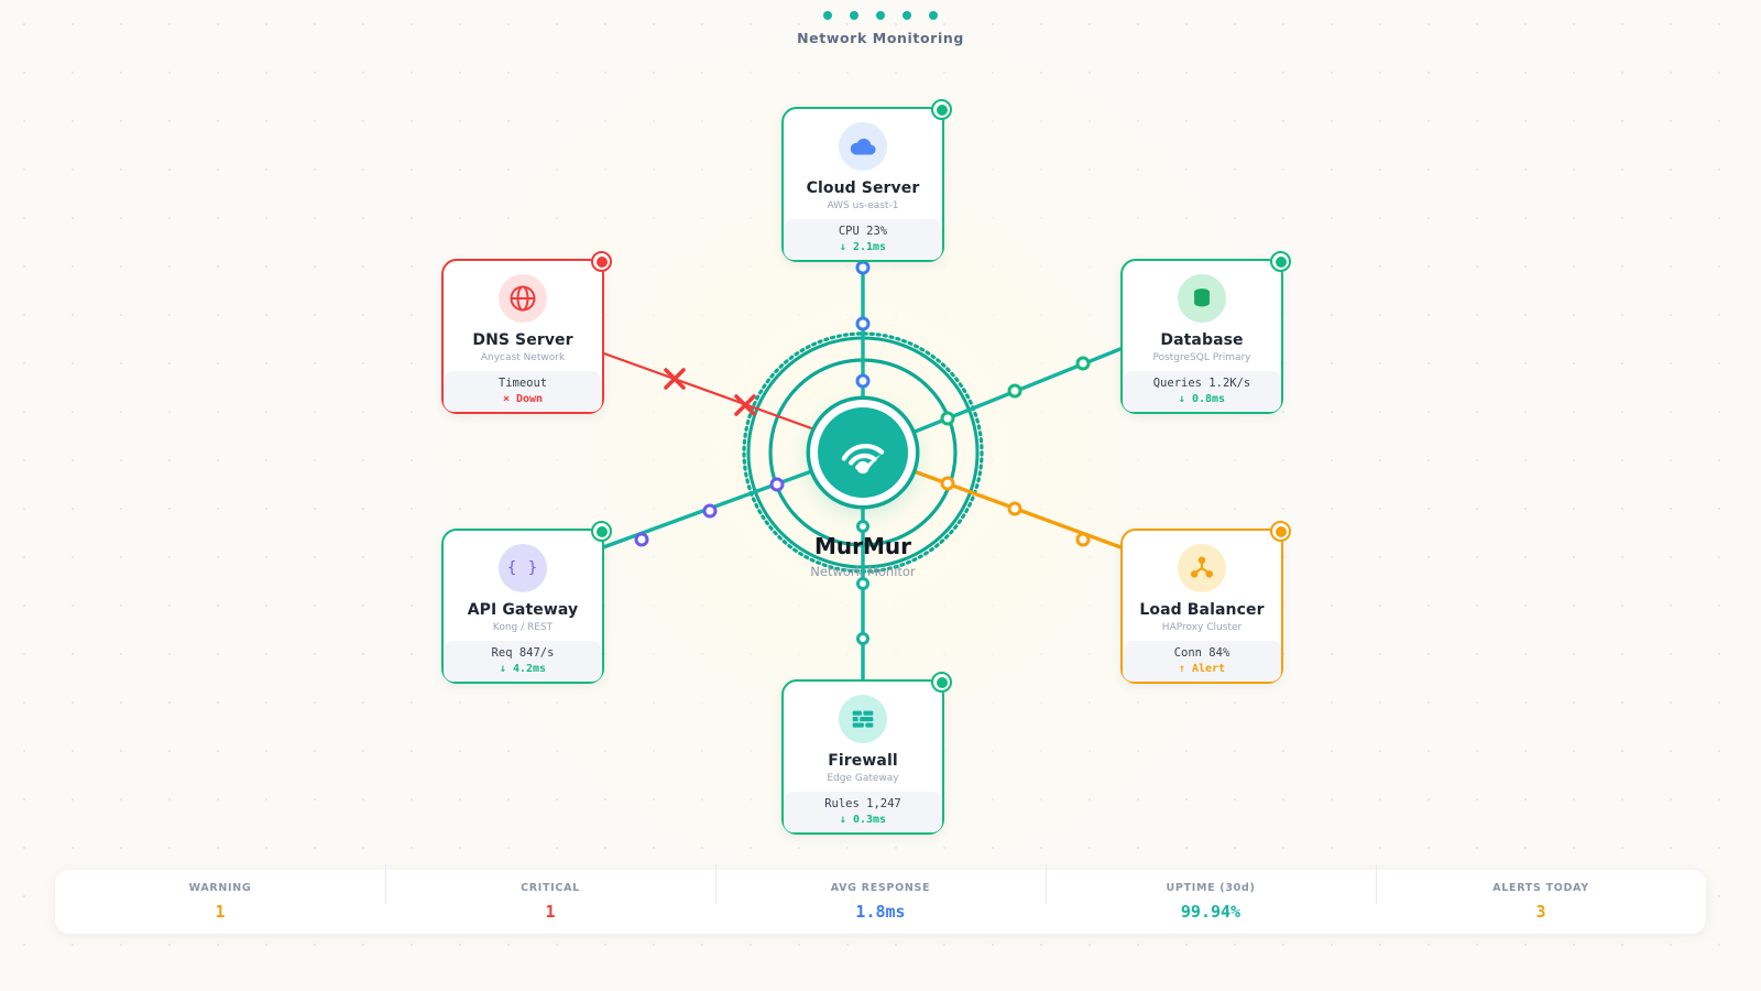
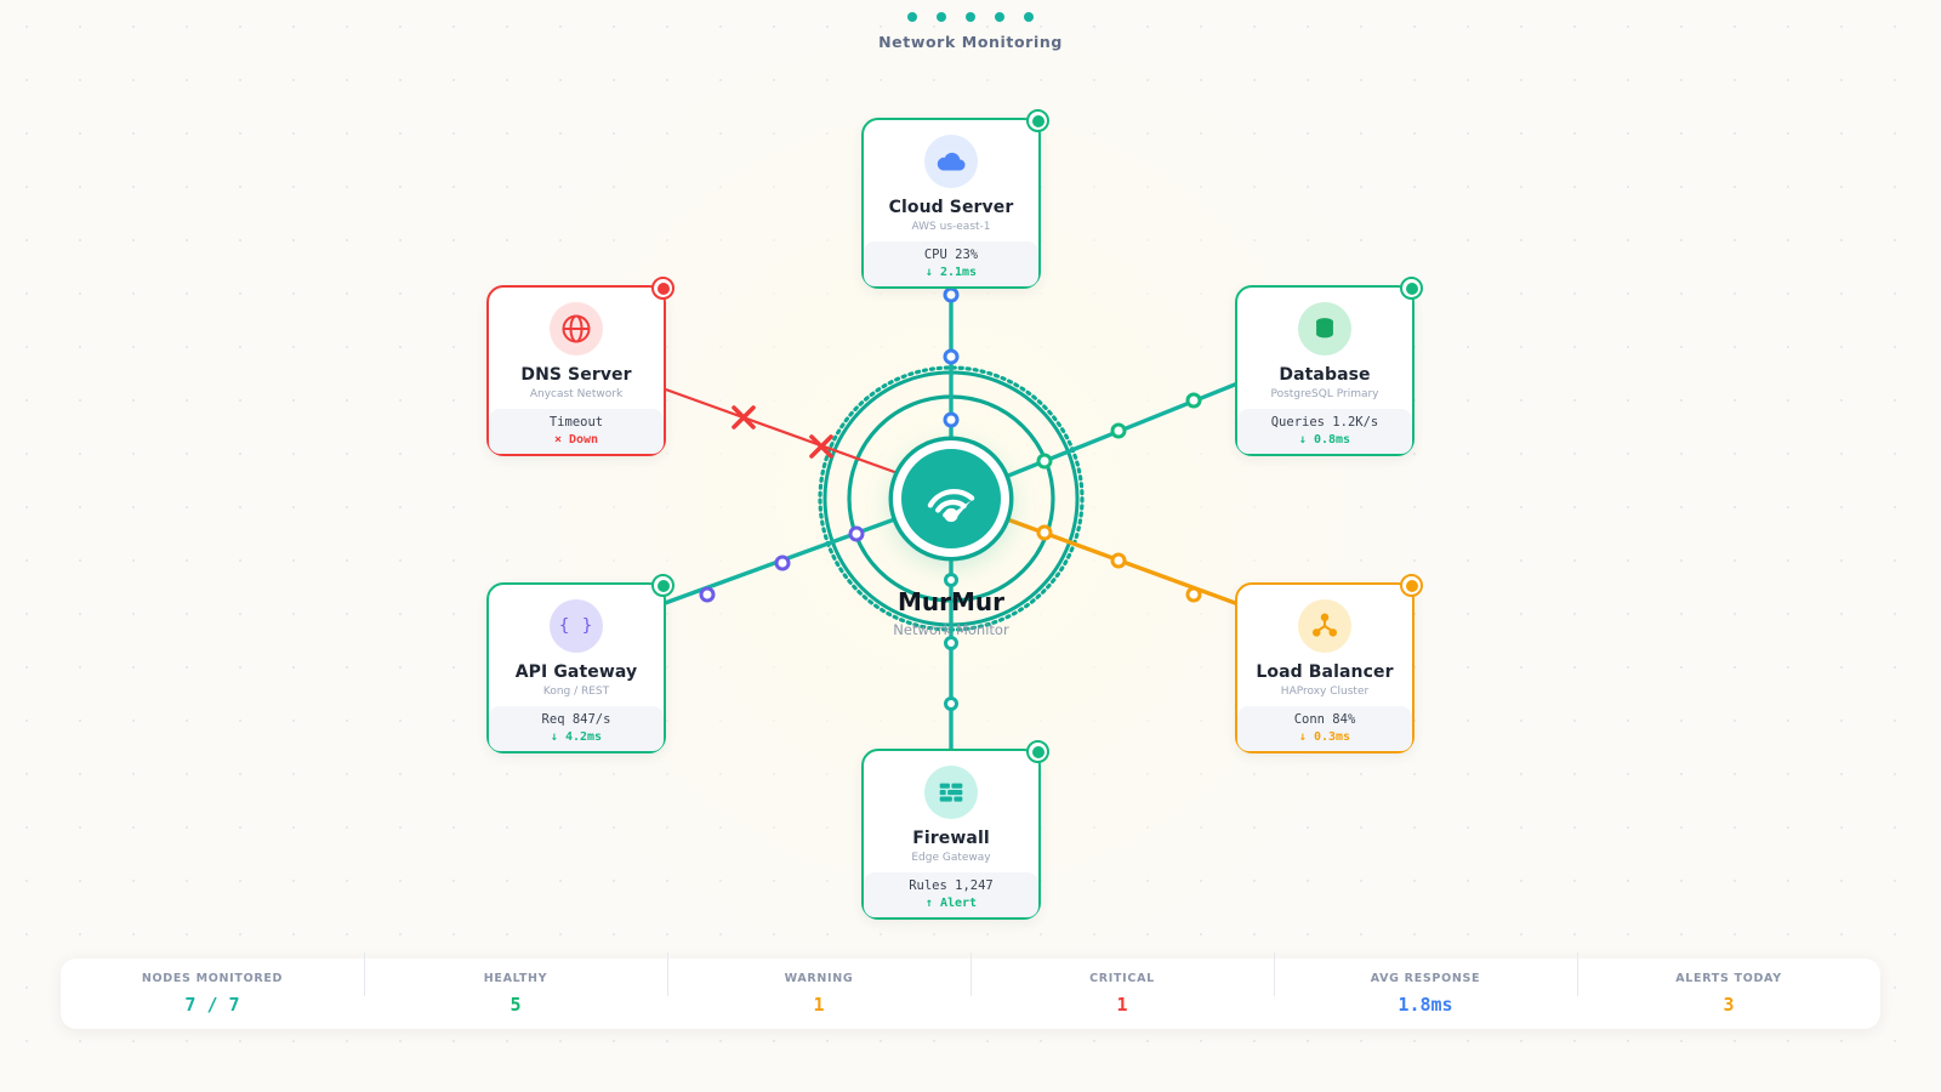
  Network Monitoring
  MurMur
  Network Monitor
  Cloud Server
  AWS us-east-1
  CPU 23%
  ↓ 2.1ms
  DNS Server
  Anycast Network
  Timeout
  × Down
  Database
  PostgreSQL Primary
  Queries 1.2K/s
  ↓ 0.8ms
  { }
  API Gateway
  Kong / REST
  Req 847/s
  ↓ 4.2ms
  Load Balancer
  HAProxy Cluster
  Conn 84%
- ↑ Alert
+ ↓ 0.3ms
  Firewall
  Edge Gateway
  Rules 1,247
- ↓ 0.3ms
+ ↑ Alert
+ NODES MONITORED
+ 7 / 7
+ HEALTHY
+ 5
  WARNING
  1
  CRITICAL
  1
  AVG RESPONSE
  1.8ms
- UPTIME (30d)
- 99.94%
  ALERTS TODAY
  3
